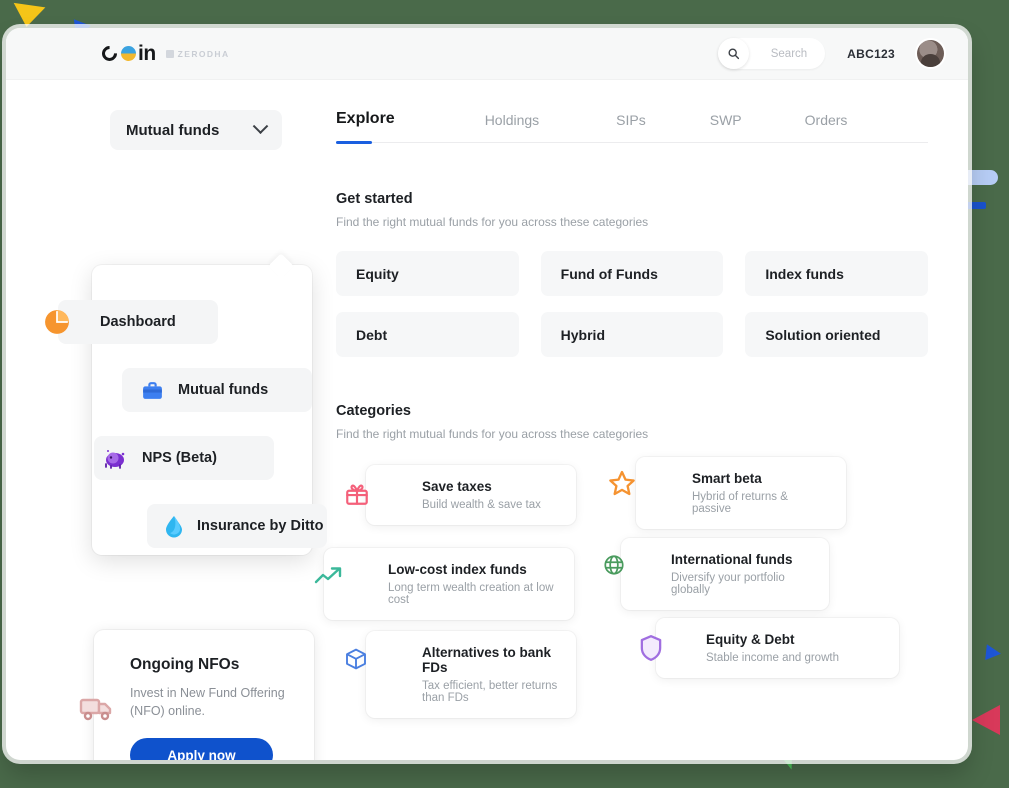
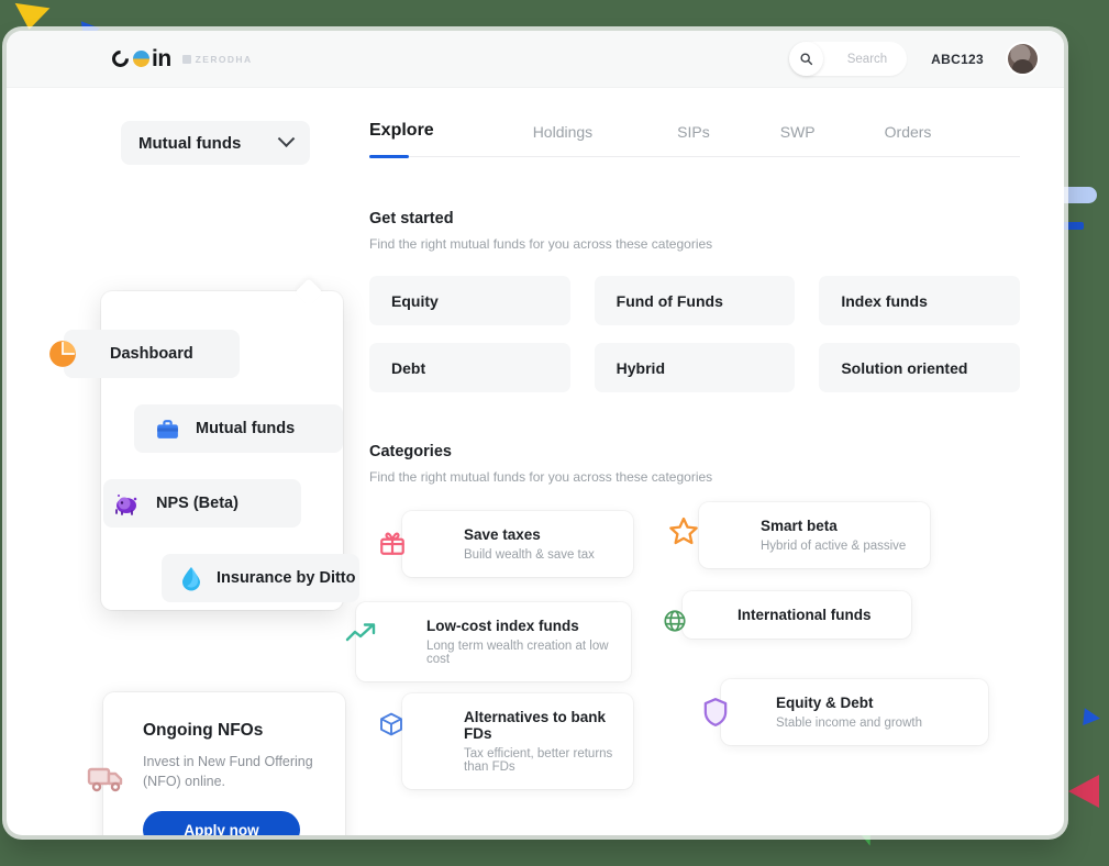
  in
  ZERODHA
  Search
  ABC123
  Mutual funds
  Dashboard
  Mutual funds
  NPS (Beta)
  Insurance by Ditto
  Ongoing NFOs
  Invest in New Fund Offering (NFO) online.
  Apply now
  Explore
  Holdings
  SIPs
  SWP
  Orders
  Get started
  Find the right mutual funds for you across these categories
  Equity
  Fund of Funds
  Index funds
  Debt
  Hybrid
  Solution oriented
  Categories
  Find the right mutual funds for you across these categories
  Save taxes
  Build wealth & save tax
  Smart beta
- Hybrid of returns & passive
+ Hybrid of active & passive
  Low-cost index funds
  Long term wealth creation at low cost
  International funds
- Diversify your portfolio globally
  Alternatives to bank FDs
  Tax efficient, better returns than FDs
  Equity & Debt
  Stable income and growth
